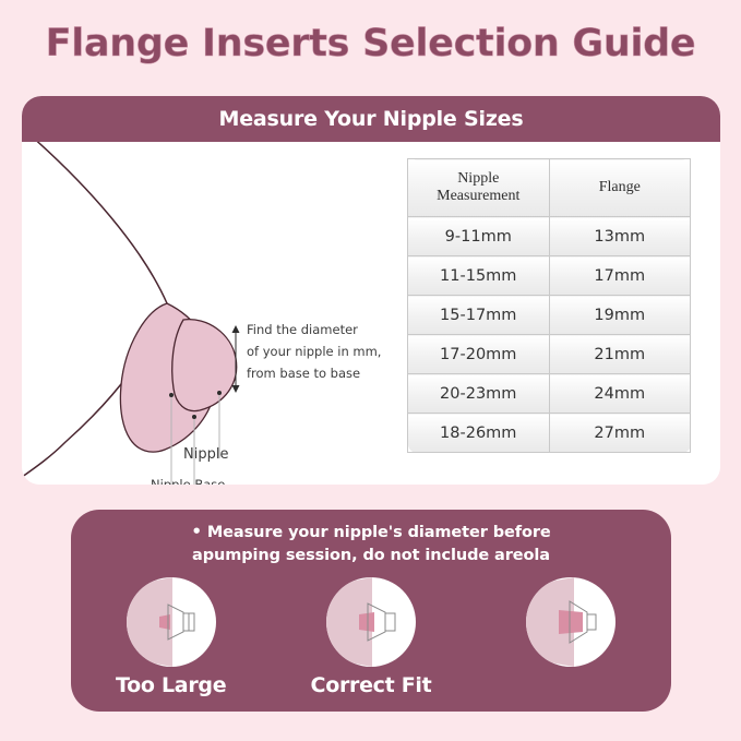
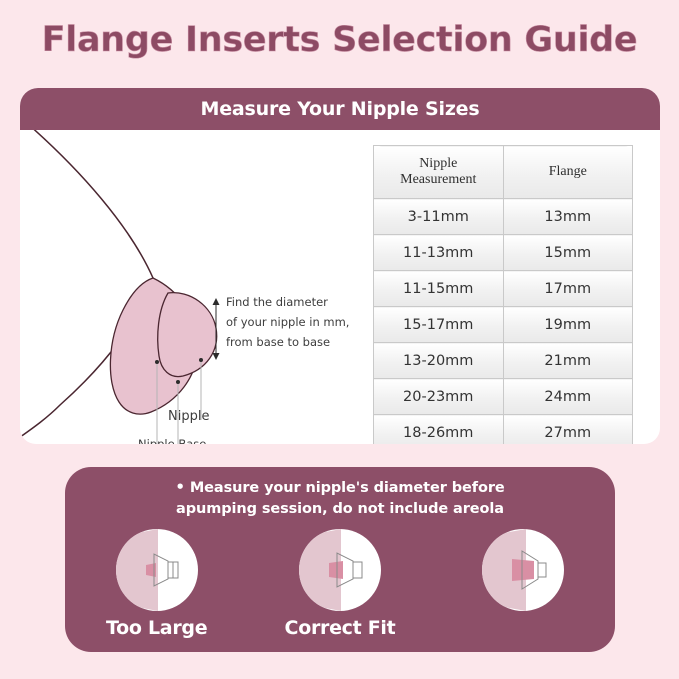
  Flange Inserts Selection Guide
  Measure Your Nipple Sizes
  Find the diameter
  of your nipple in mm,
  from base to base
  Nipple
  Nipple Measurement	Flange
- 9-11mm	13mm
+ 3-11mm	13mm
+ 11-13mm	15mm
  11-15mm	17mm
  15-17mm	19mm
- 17-20mm	21mm
+ 13-20mm	21mm
  20-23mm	24mm
  18-26mm	27mm
  • Measure your nipple's diameter before
  apumping session, do not include areola
  Too Large
  Correct Fit
